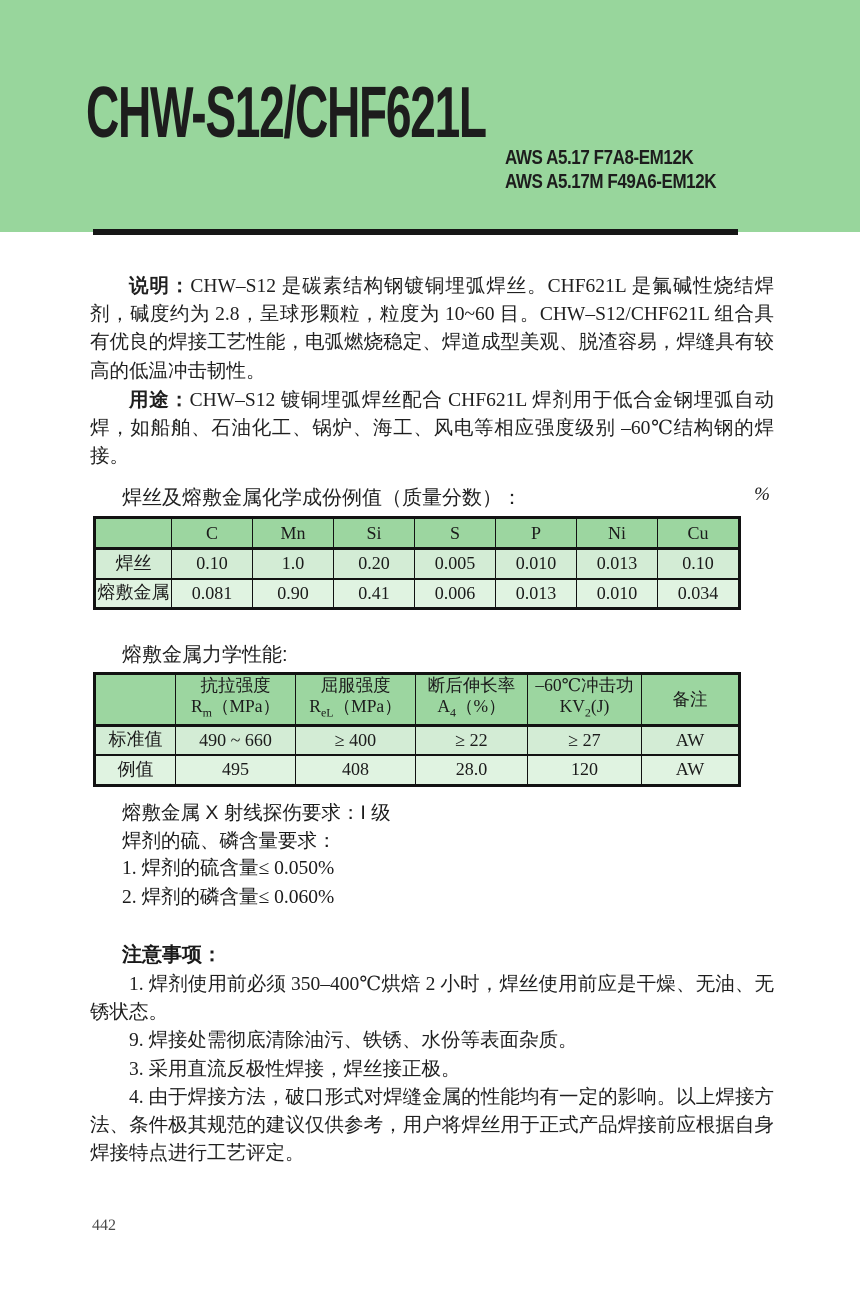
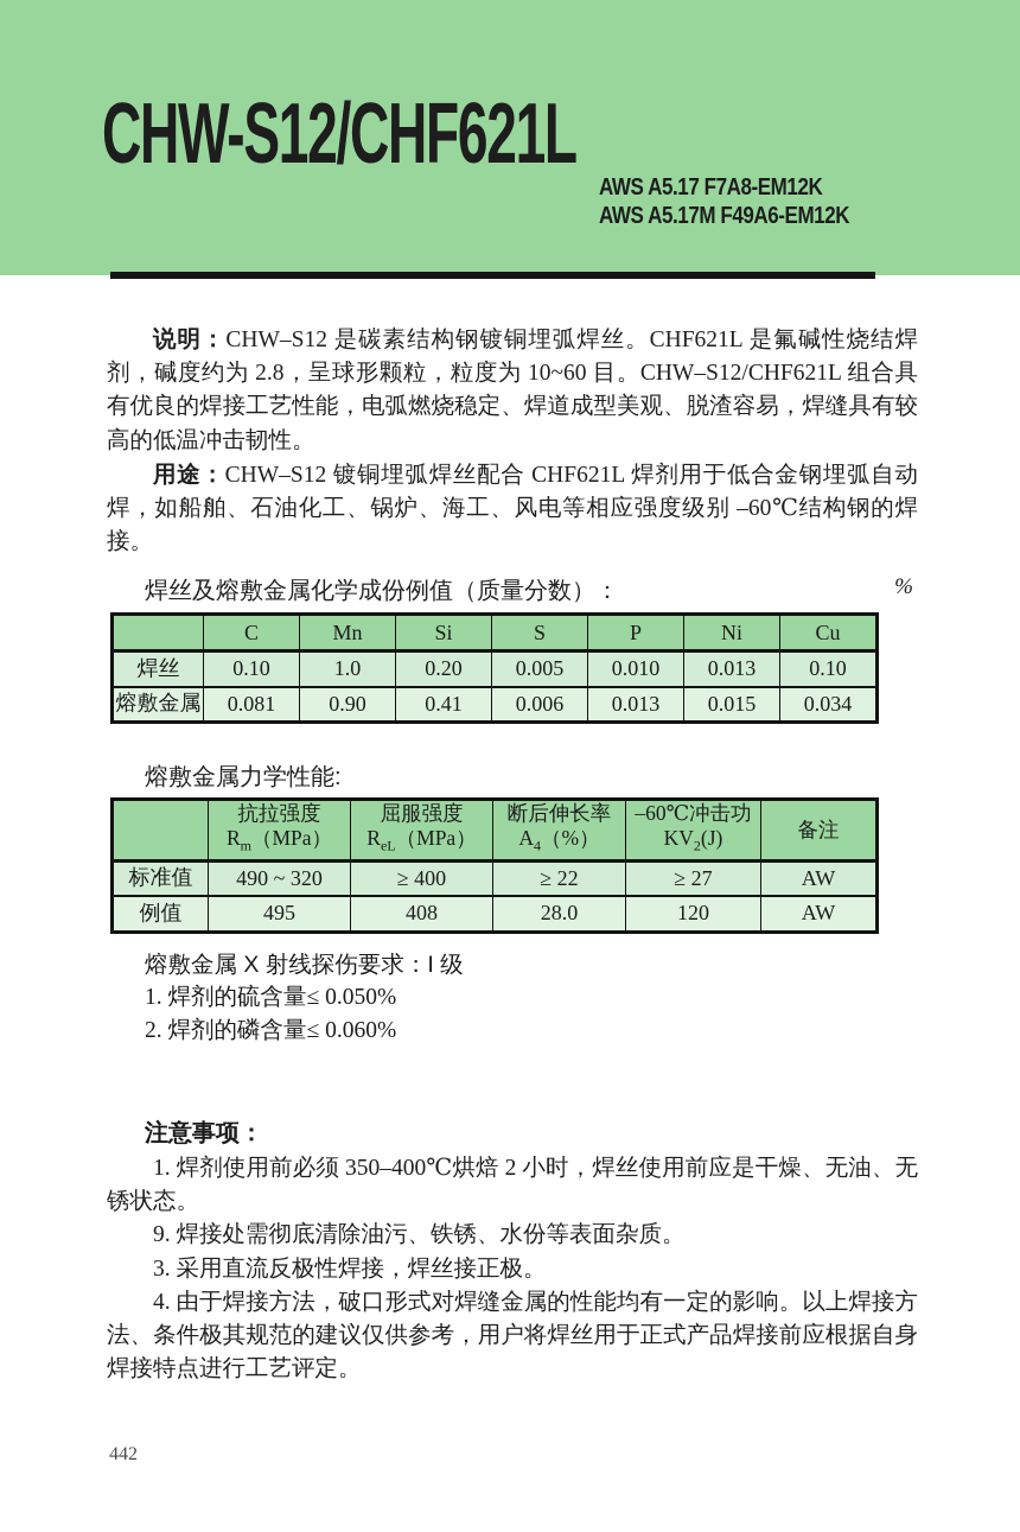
  CHW-S12/CHF621L
  AWS A5.17 F7A8-EM12K
  AWS A5.17M F49A6-EM12K
  说明：CHW–S12 是碳素结构钢镀铜埋弧焊丝。CHF621L 是氟碱性烧结焊剂，碱度约为 2.8，呈球形颗粒，粒度为 10~60 目。CHW–S12/CHF621L 组合具有优良的焊接工艺性能，电弧燃烧稳定、焊道成型美观、脱渣容易，焊缝具有较高的低温冲击韧性。
  用途：CHW–S12 镀铜埋弧焊丝配合 CHF621L 焊剂用于低合金钢埋弧自动焊，如船舶、石油化工、锅炉、海工、风电等相应强度级别 –60℃结构钢的焊接。
  焊丝及熔敷金属化学成份例值（质量分数）：
  %
  	C	Mn	Si	S	P	Ni	Cu
  焊丝	0.10	1.0	0.20	0.005	0.010	0.013	0.10
- 熔敷金属	0.081	0.90	0.41	0.006	0.013	0.010	0.034
+ 熔敷金属	0.081	0.90	0.41	0.006	0.013	0.015	0.034
  熔敷金属力学性能:
  	抗拉强度 Rm（MPa）	屈服强度 ReL（MPa）	断后伸长率 A4（%）	–60℃冲击功 KV2(J)	备注
- 标准值	490 ~ 660	≥ 400	≥ 22	≥ 27	AW
+ 标准值	490 ~ 320	≥ 400	≥ 22	≥ 27	AW
  例值	495	408	28.0	120	AW
  熔敷金属 X 射线探伤要求：I 级
- 焊剂的硫、磷含量要求：
  1. 焊剂的硫含量≤ 0.050%
  2. 焊剂的磷含量≤ 0.060%
  注意事项：
  1. 焊剂使用前必须 350–400℃烘焙 2 小时，焊丝使用前应是干燥、无油、无锈状态。
  9. 焊接处需彻底清除油污、铁锈、水份等表面杂质。
  3. 采用直流反极性焊接，焊丝接正极。
  4. 由于焊接方法，破口形式对焊缝金属的性能均有一定的影响。以上焊接方法、条件极其规范的建议仅供参考，用户将焊丝用于正式产品焊接前应根据自身焊接特点进行工艺评定。
  442
